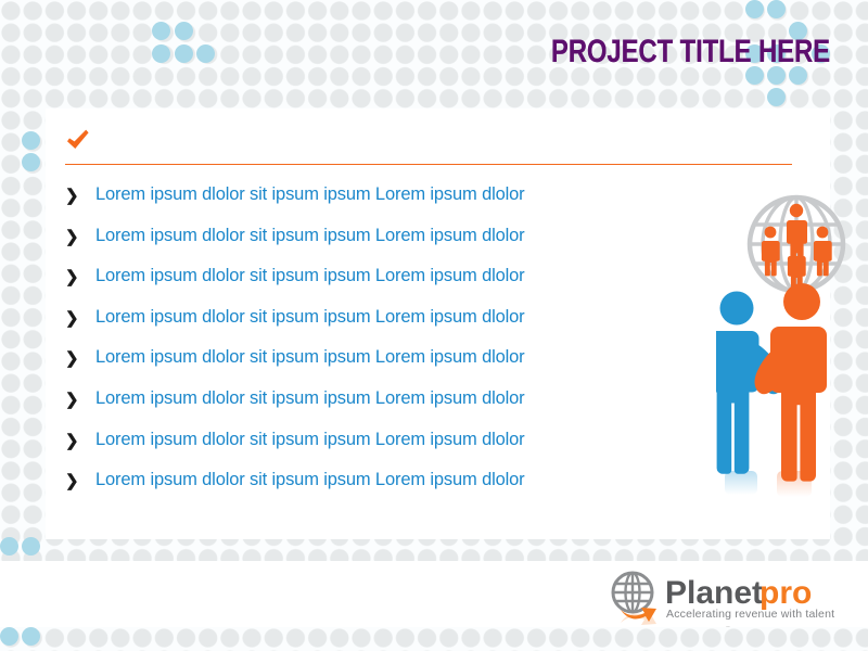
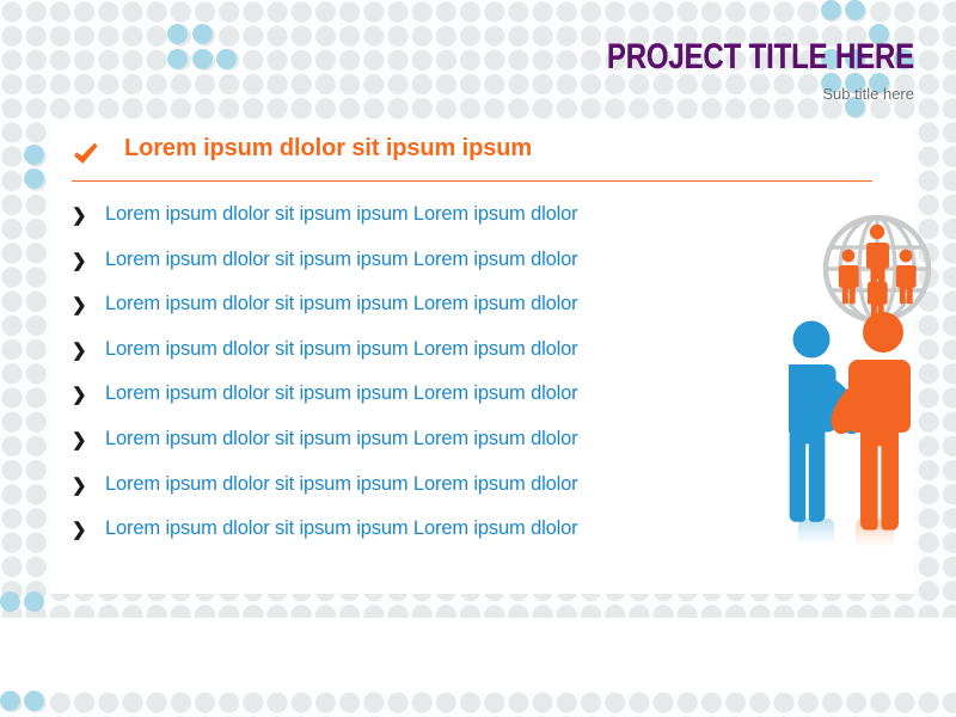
  PROJECT TITLE HERE
+ Sub title here
+ Lorem ipsum dlolor sit ipsum ipsum
  ❯
  Lorem ipsum dlolor sit ipsum ipsum Lorem ipsum dlolor
  ❯
  Lorem ipsum dlolor sit ipsum ipsum Lorem ipsum dlolor
  ❯
  Lorem ipsum dlolor sit ipsum ipsum Lorem ipsum dlolor
  ❯
  Lorem ipsum dlolor sit ipsum ipsum Lorem ipsum dlolor
  ❯
  Lorem ipsum dlolor sit ipsum ipsum Lorem ipsum dlolor
  ❯
  Lorem ipsum dlolor sit ipsum ipsum Lorem ipsum dlolor
  ❯
  Lorem ipsum dlolor sit ipsum ipsum Lorem ipsum dlolor
  ❯
  Lorem ipsum dlolor sit ipsum ipsum Lorem ipsum dlolor
- Planet
- pro
- Accelerating revenue with talent
